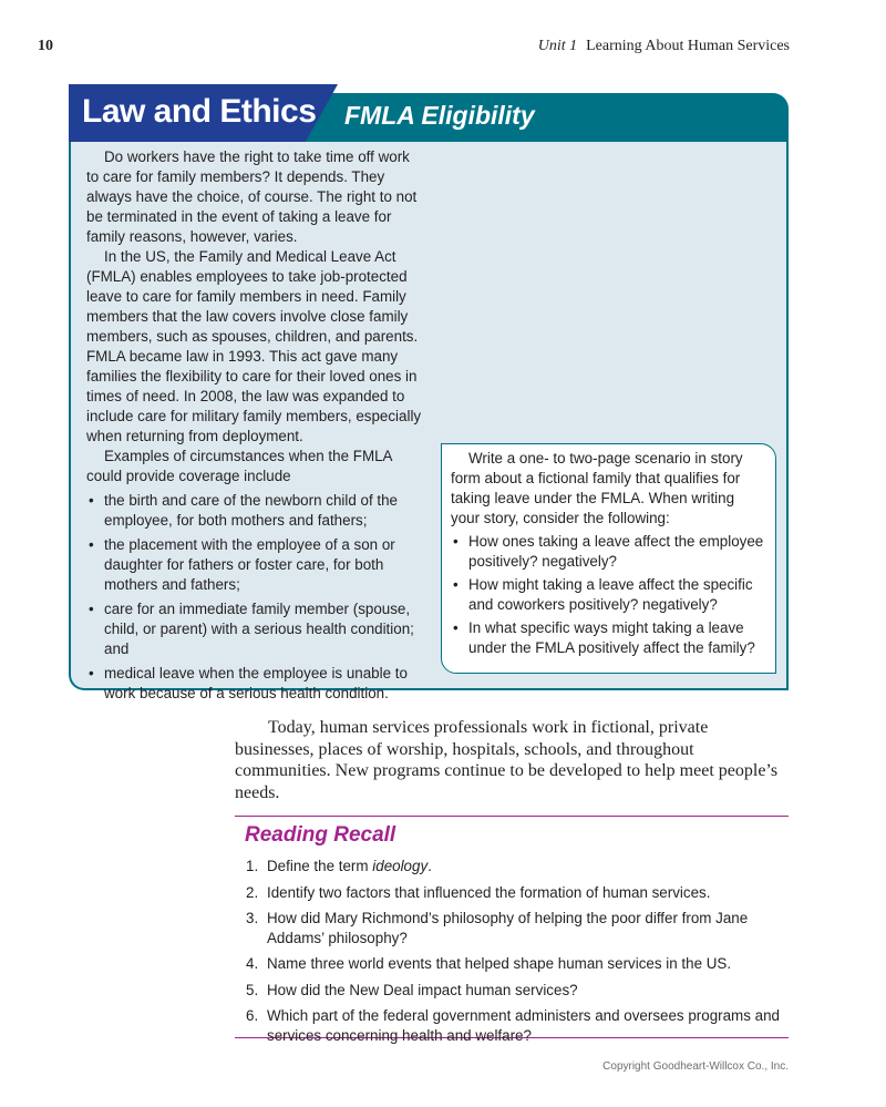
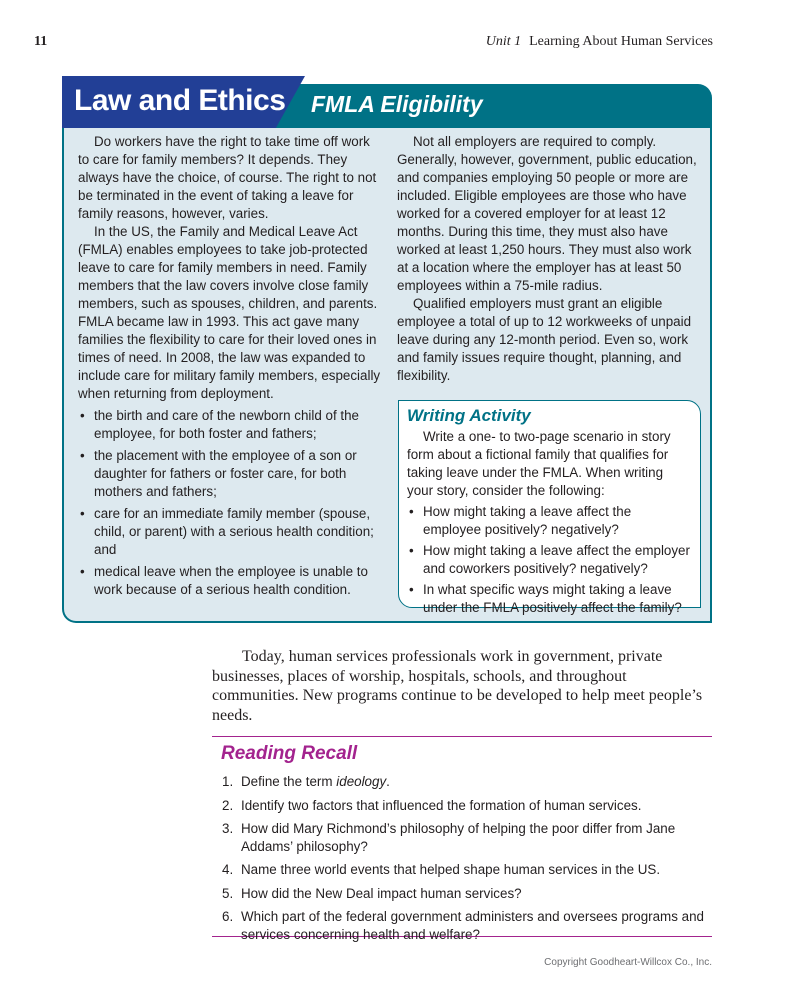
- 10
+ 11
  Unit 1 Learning About Human Services
  Law and Ethics
  FMLA Eligibility
  Do workers have the right to take time off work to care for family members? It depends. They always have the choice, of course. The right to not be terminated in the event of taking a leave for family reasons, however, varies.
  In the US, the Family and Medical Leave Act (FMLA) enables employees to take job-protected leave to care for family members in need. Family members that the law covers involve close family members, such as spouses, children, and parents. FMLA became law in 1993. This act gave many families the flexibility to care for their loved ones in times of need. In 2008, the law was expanded to include care for military family members, especially when returning from deployment.
- Examples of circumstances when the FMLA could provide coverage include
- the birth and care of the newborn child of the employee, for both mothers and fathers;
+ the birth and care of the newborn child of the employee, for both foster and fathers;
  the placement with the employee of a son or daughter for fathers or foster care, for both mothers and fathers;
  care for an immediate family member (spouse, child, or parent) with a serious health condition; and
  medical leave when the employee is unable to work because of a serious health condition.
+ Not all employers are required to comply. Generally, however, government, public education, and companies employing 50 people or more are included. Eligible employees are those who have worked for a covered employer for at least 12 months. During this time, they must also have worked at least 1,250 hours. They must also work at a location where the employer has at least 50 employees within a 75-mile radius.
+ Qualified employers must grant an eligible employee a total of up to 12 workweeks of unpaid leave during any 12-month period. Even so, work and family issues require thought, planning, and flexibility.
+ Writing Activity
  Write a one- to two-page scenario in story form about a fictional family that qualifies for taking leave under the FMLA. When writing your story, consider the following:
- How ones taking a leave affect the employee positively? negatively?
+ How might taking a leave affect the employee positively? negatively?
- How might taking a leave affect the specific and coworkers positively? negatively?
+ How might taking a leave affect the employer and coworkers positively? negatively?
  In what specific ways might taking a leave under the FMLA positively affect the family?
- Today, human services professionals work in fictional, private businesses, places of worship, hospitals, schools, and throughout communities. New programs continue to be developed to help meet people’s needs.
+ Today, human services professionals work in government, private businesses, places of worship, hospitals, schools, and throughout communities. New programs continue to be developed to help meet people’s needs.
  Reading Recall
  1.
  Define the term ideology.
  2.
  Identify two factors that influenced the formation of human services.
  3.
  How did Mary Richmond’s philosophy of helping the poor differ from Jane Addams’ philosophy?
  4.
  Name three world events that helped shape human services in the US.
  5.
  How did the New Deal impact human services?
  6.
  Which part of the federal government administers and oversees programs and services concerning health and welfare?
  Copyright Goodheart-Willcox Co., Inc.
